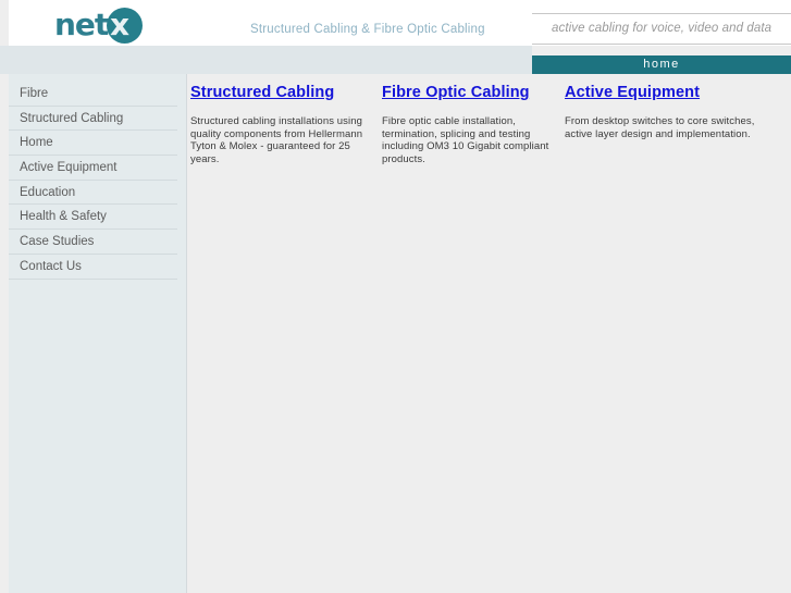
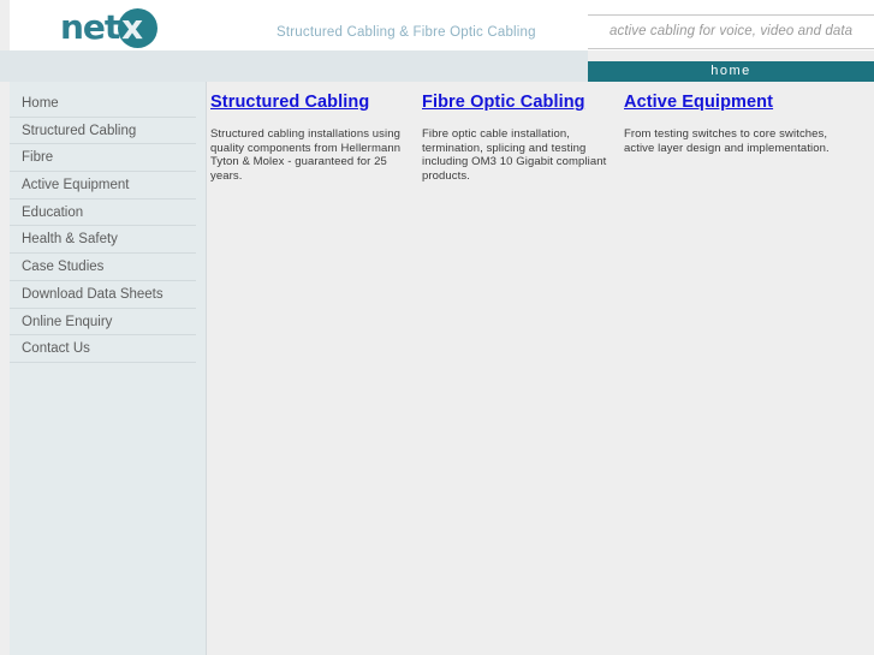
  net
  x
  Structured Cabling & Fibre Optic Cabling
  active cabling for voice, video and data
  home
- Fibre
+ Home
  Structured Cabling
- Home
+ Fibre
  Active Equipment
  Education
  Health & Safety
  Case Studies
+ Download Data Sheets
+ Online Enquiry
  Contact Us
  Structured Cabling
  Structured cabling installations using quality components from Hellermann Tyton & Molex - guaranteed for 25 years.
  Fibre Optic Cabling
  Fibre optic cable installation, termination, splicing and testing including OM3 10 Gigabit compliant products.
  Active Equipment
- From desktop switches to core switches, active layer design and implementation.
+ From testing switches to core switches, active layer design and implementation.
